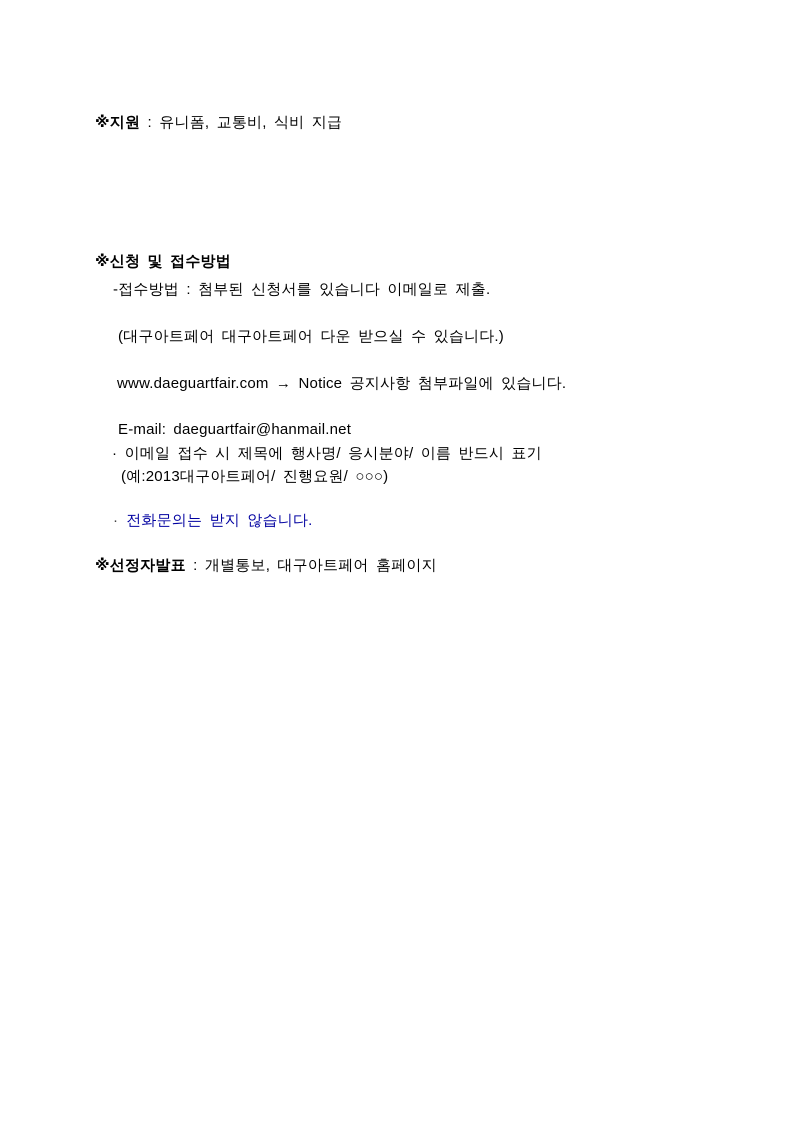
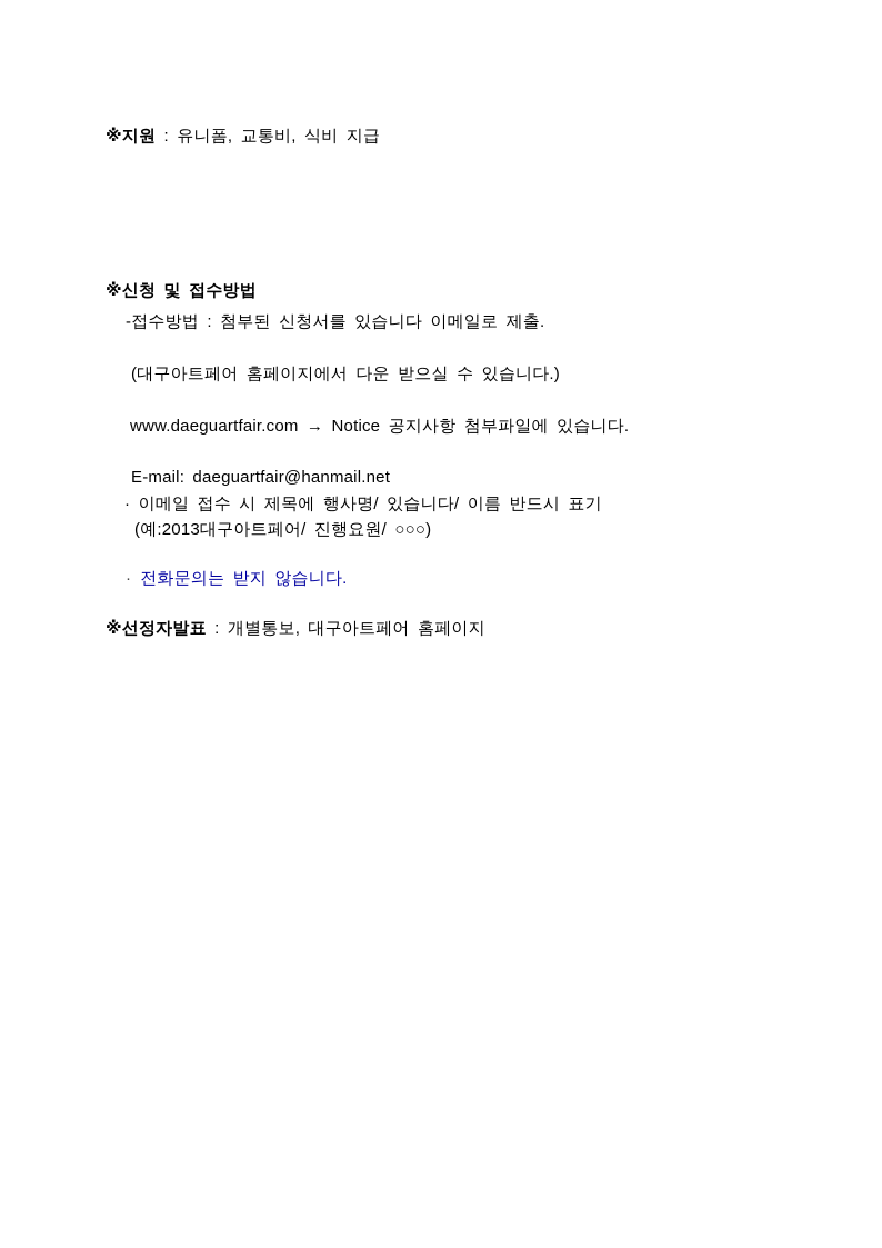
  ※지원 : 유니폼, 교통비, 식비 지급
  ※신청 및 접수방법
  -접수방법 : 첨부된 신청서를 있습니다 이메일로 제출.
- (대구아트페어 대구아트페어 다운 받으실 수 있습니다.)
+ (대구아트페어 홈페이지에서 다운 받으실 수 있습니다.)
  www.daeguartfair.com → Notice 공지사항 첨부파일에 있습니다.
  E-mail: daeguartfair@hanmail.net
- · 이메일 접수 시 제목에 행사명/ 응시분야/ 이름 반드시 표기
+ · 이메일 접수 시 제목에 행사명/ 있습니다/ 이름 반드시 표기
  (예:2013대구아트페어/ 진행요원/ ○○○)
  · 전화문의는 받지 않습니다.
  ※선정자발표 : 개별통보, 대구아트페어 홈페이지
